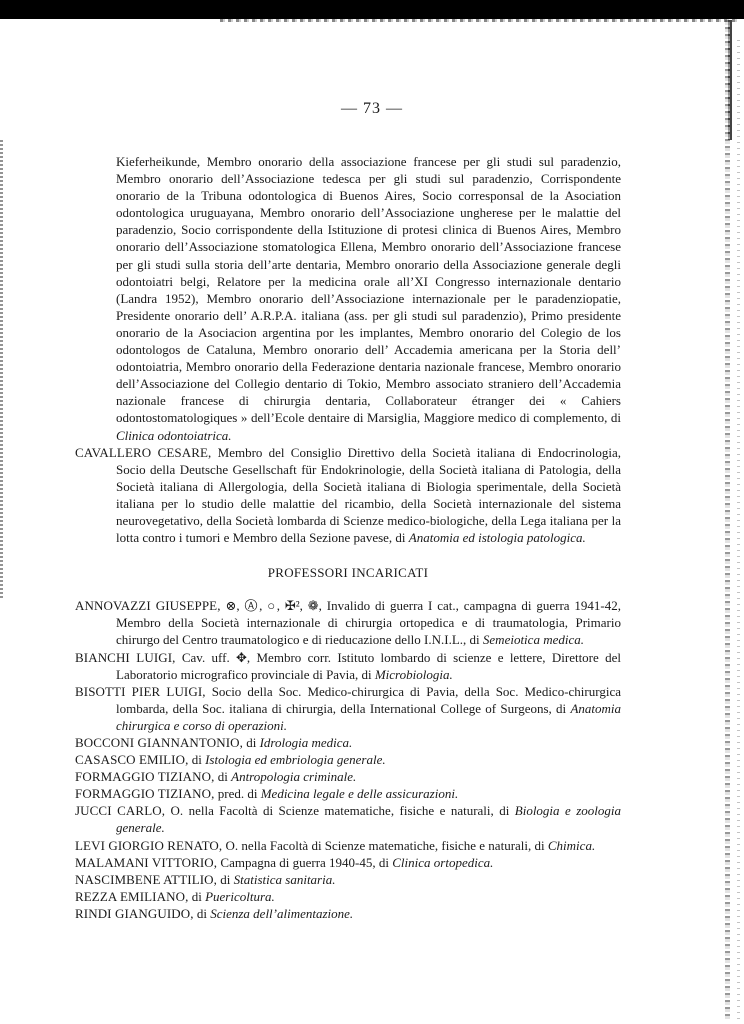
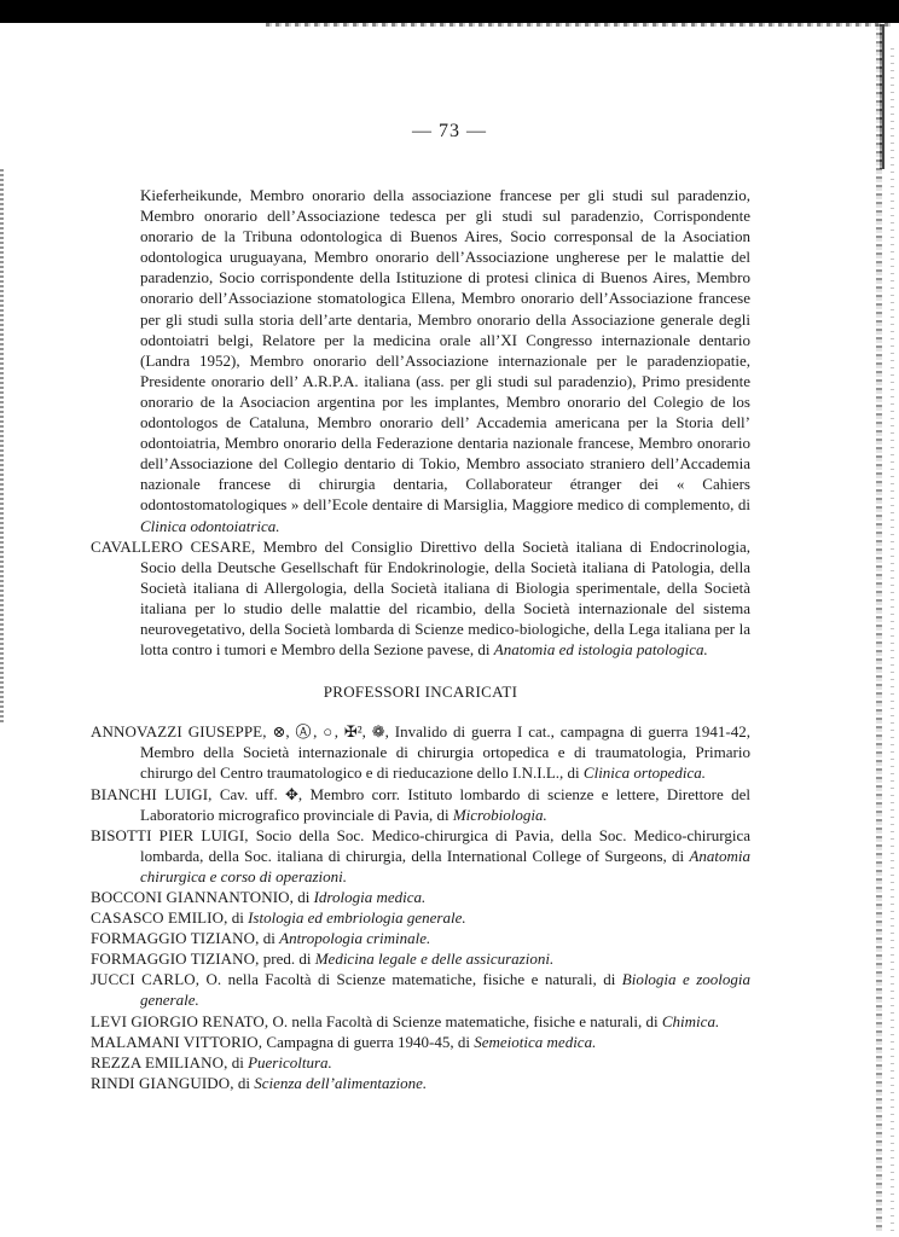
  — 73 —
  Kieferheikunde, Membro onorario della associazione francese per gli studi sul paradenzio, Membro onorario dell’Associazione tedesca per gli studi sul paradenzio, Corrispondente onorario de la Tribuna odontologica di Buenos Aires, Socio corresponsal de la Asociation odontologica uruguayana, Membro onorario dell’Associazione ungherese per le malattie del paradenzio, Socio corrispondente della Istituzione di protesi clinica di Buenos Aires, Membro onorario dell’Associazione stomatologica Ellena, Membro onorario dell’Associazione francese per gli studi sulla storia dell’arte dentaria, Membro onorario della Associazione generale degli odontoiatri belgi, Relatore per la medicina orale all’XI Congresso internazionale dentario (Landra 1952), Membro onorario dell’Associazione internazionale per le paradenziopatie, Presidente onorario dell’ A.R.P.A. italiana (ass. per gli studi sul paradenzio), Primo presidente onorario de la Asociacion argentina por les implantes, Membro onorario del Colegio de los odontologos de Cataluna, Membro onorario dell’ Accademia americana per la Storia dell’ odontoiatria, Membro onorario della Federazione dentaria nazionale francese, Membro onorario dell’Associazione del Collegio dentario di Tokio, Membro associato straniero dell’Accademia nazionale francese di chirurgia dentaria, Collaborateur étranger dei « Cahiers odontostomatologiques » dell’Ecole dentaire di Marsiglia, Maggiore medico di complemento, di Clinica odontoiatrica.
  CAVALLERO CESARE, Membro del Consiglio Direttivo della Società italiana di Endocrinologia, Socio della Deutsche Gesellschaft für Endokrinologie, della Società italiana di Patologia, della Società italiana di Allergologia, della Società italiana di Biologia sperimentale, della Società italiana per lo studio delle malattie del ricambio, della Società internazionale del sistema neurovegetativo, della Società lombarda di Scienze medico-biologiche, della Lega italiana per la lotta contro i tumori e Membro della Sezione pavese, di Anatomia ed istologia patologica.
  PROFESSORI INCARICATI
- ANNOVAZZI GIUSEPPE, ⊗, Ⓐ, ○, ✠², ❁, Invalido di guerra I cat., campagna di guerra 1941-42, Membro della Società internazionale di chirurgia ortopedica e di traumatologia, Primario chirurgo del Centro traumatologico e di rieducazione dello I.N.I.L., di Semeiotica medica.
+ ANNOVAZZI GIUSEPPE, ⊗, Ⓐ, ○, ✠², ❁, Invalido di guerra I cat., campagna di guerra 1941-42, Membro della Società internazionale di chirurgia ortopedica e di traumatologia, Primario chirurgo del Centro traumatologico e di rieducazione dello I.N.I.L., di Clinica ortopedica.
  BIANCHI LUIGI, Cav. uff. ✥, Membro corr. Istituto lombardo di scienze e lettere, Direttore del Laboratorio micrografico provinciale di Pavia, di Microbiologia.
  BISOTTI PIER LUIGI, Socio della Soc. Medico-chirurgica di Pavia, della Soc. Medico-chirurgica lombarda, della Soc. italiana di chirurgia, della International College of Surgeons, di Anatomia chirurgica e corso di operazioni.
  BOCCONI GIANNANTONIO, di Idrologia medica.
  CASASCO EMILIO, di Istologia ed embriologia generale.
  FORMAGGIO TIZIANO, di Antropologia criminale.
  FORMAGGIO TIZIANO, pred. di Medicina legale e delle assicurazioni.
  JUCCI CARLO, O. nella Facoltà di Scienze matematiche, fisiche e naturali, di Biologia e zoologia generale.
  LEVI GIORGIO RENATO, O. nella Facoltà di Scienze matematiche, fisiche e naturali, di Chimica.
- MALAMANI VITTORIO, Campagna di guerra 1940-45, di Clinica ortopedica.
+ MALAMANI VITTORIO, Campagna di guerra 1940-45, di Semeiotica medica.
- NASCIMBENE ATTILIO, di Statistica sanitaria.
  REZZA EMILIANO, di Puericoltura.
  RINDI GIANGUIDO, di Scienza dell’alimentazione.
